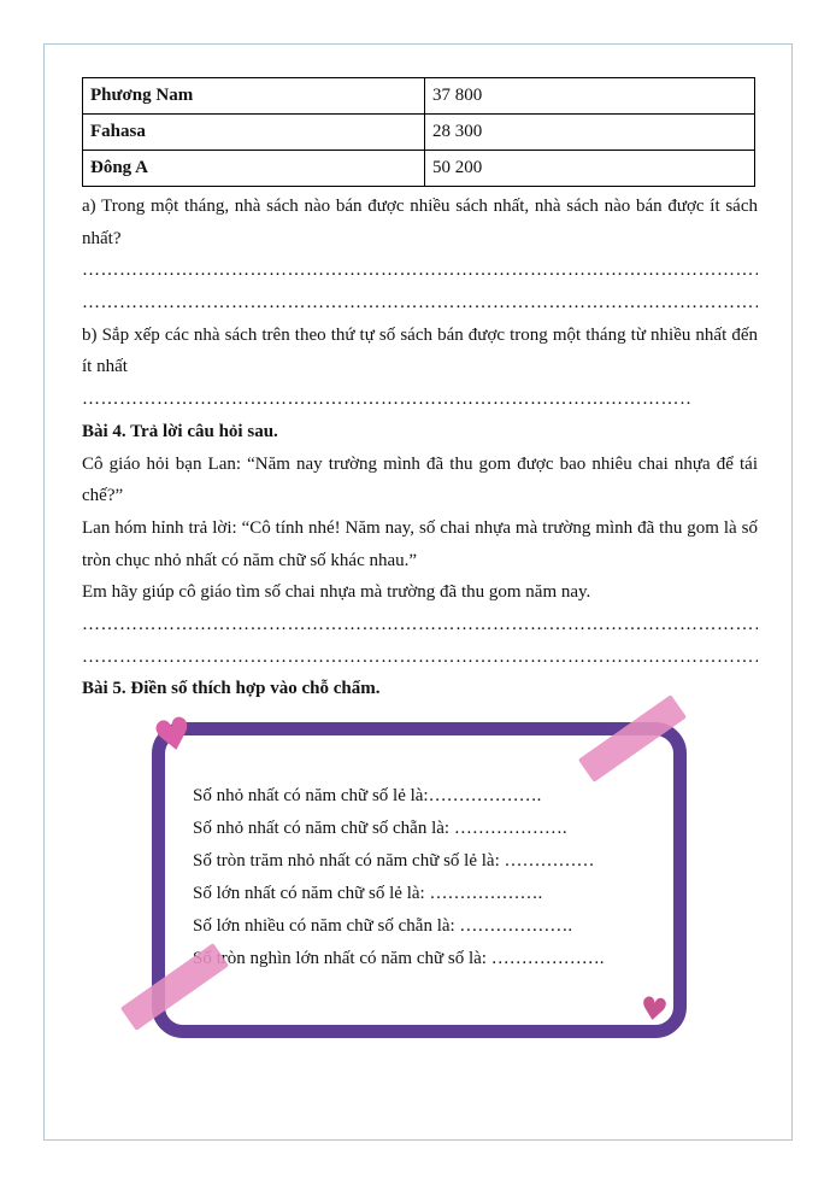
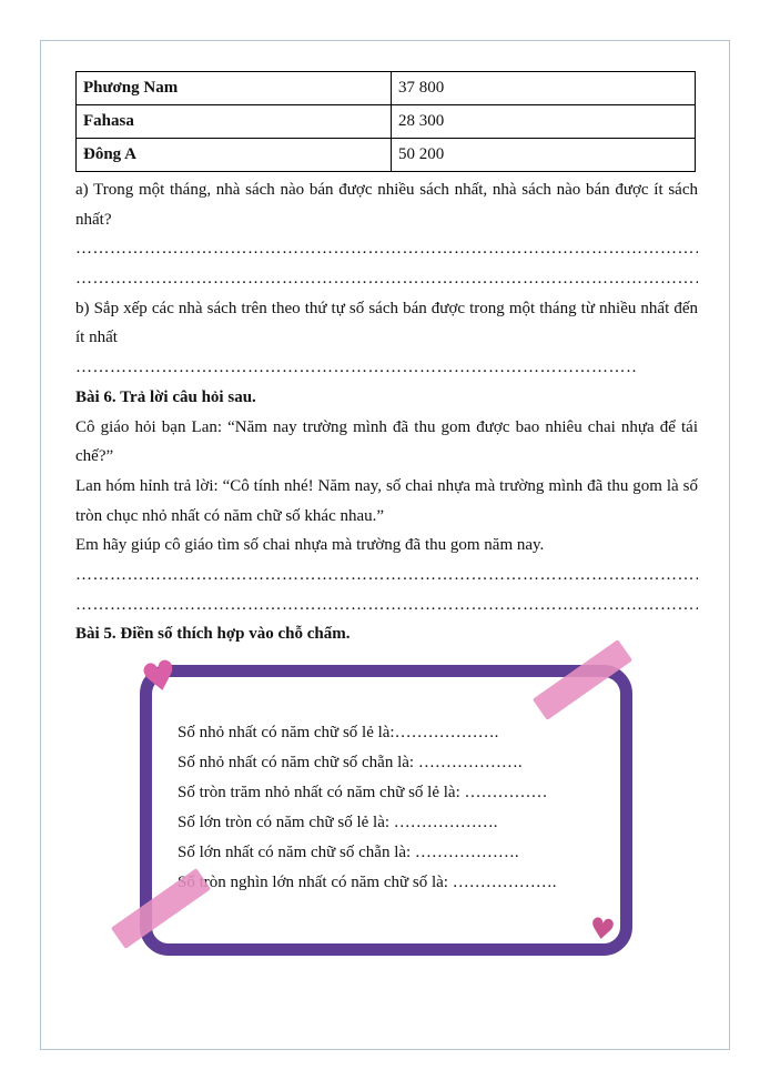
  Phương Nam	37 800
  Fahasa	28 300
  Đông A	50 200
  a) Trong một tháng, nhà sách nào bán được nhiều sách nhất, nhà sách nào bán được ít sách nhất?
  b) Sắp xếp các nhà sách trên theo thứ tự số sách bán được trong một tháng từ nhiều nhất đến ít nhất
- Bài 4. Trả lời câu hỏi sau.
+ Bài 6. Trả lời câu hỏi sau.
  Cô giáo hỏi bạn Lan: “Năm nay trường mình đã thu gom được bao nhiêu chai nhựa để tái chế?”
  Lan hóm hỉnh trả lời: “Cô tính nhé! Năm nay, số chai nhựa mà trường mình đã thu gom là số tròn chục nhỏ nhất có năm chữ số khác nhau.”
  Em hãy giúp cô giáo tìm số chai nhựa mà trường đã thu gom năm nay.
  Bài 5. Điền số thích hợp vào chỗ chấm.
  Số nhỏ nhất có năm chữ số lẻ là:……………….
  Số nhỏ nhất có năm chữ số chẵn là: ……………….
  Số tròn trăm nhỏ nhất có năm chữ số lẻ là: ……………
- Số lớn nhất có năm chữ số lẻ là: ……………….
+ Số lớn tròn có năm chữ số lẻ là: ……………….
- Số lớn nhiều có năm chữ số chẵn là: ……………….
+ Số lớn nhất có năm chữ số chẵn là: ……………….
  Số tròn nghìn lớn nhất có năm chữ số là: ……………….
